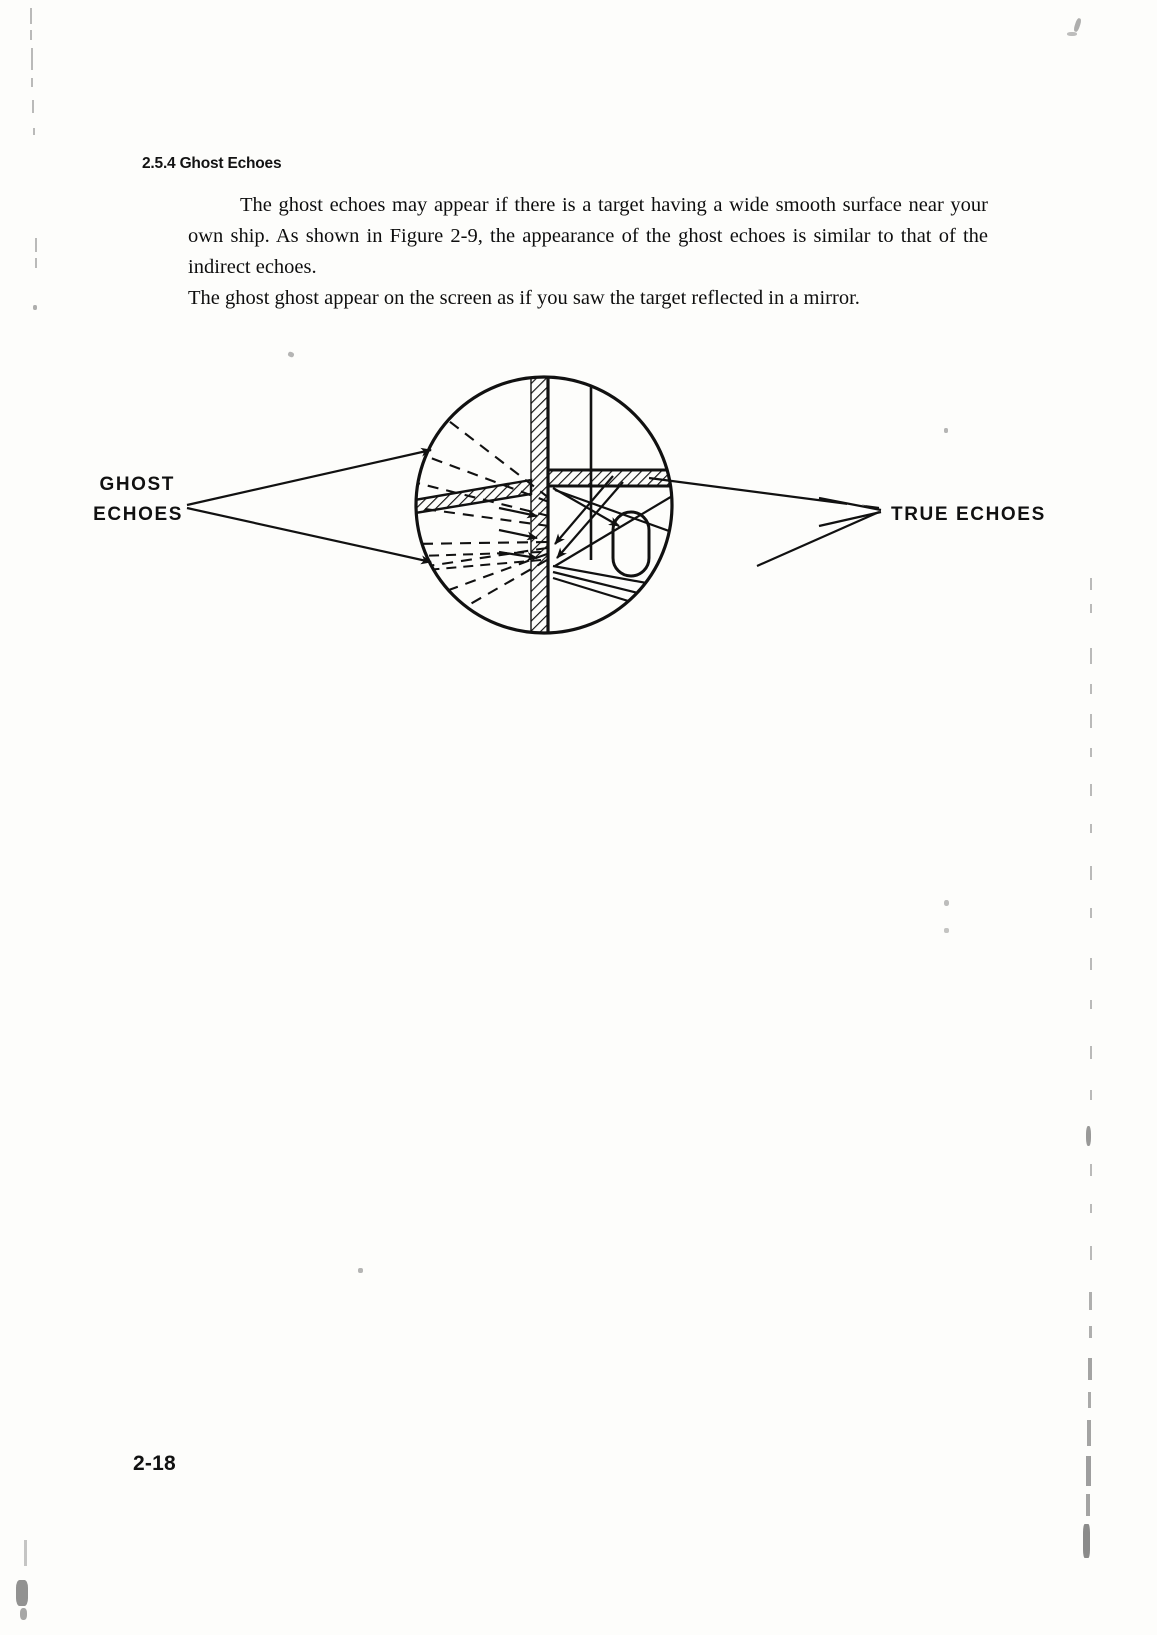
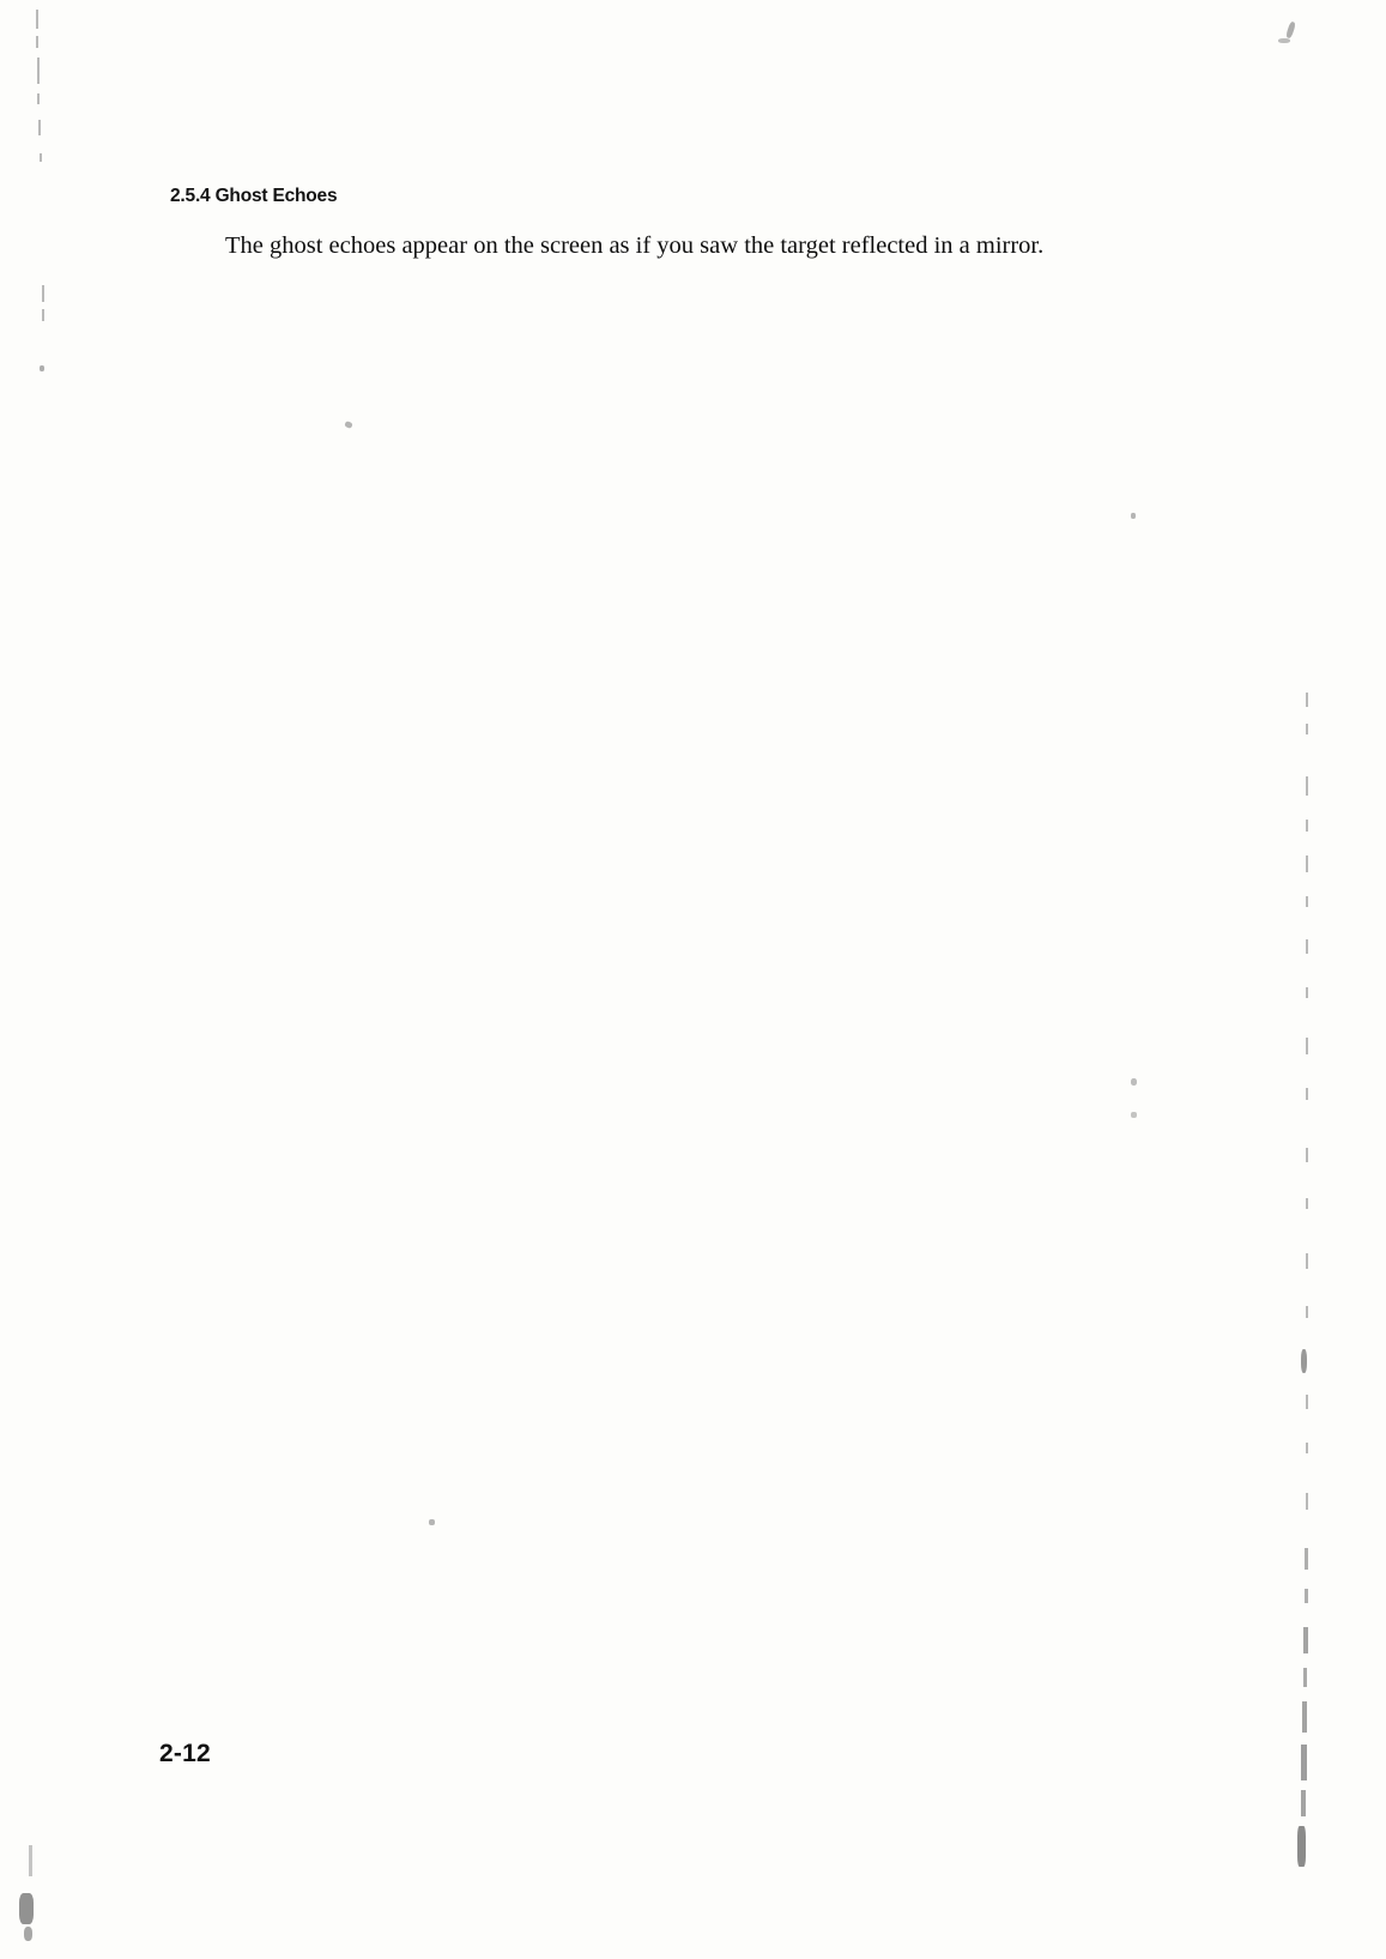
  2.5.4 Ghost Echoes
- The ghost echoes may appear if there is a target having a wide smooth surface near your own ship. As shown in Figure 2-9, the appearance of the ghost echoes is similar to that of the indirect echoes.
- The ghost ghost appear on the screen as if you saw the target reflected in a mirror.
+ The ghost echoes appear on the screen as if you saw the target reflected in a mirror.
- GHOST
- ECHOES
- TRUE ECHOES
- 2-18
+ 2-12
